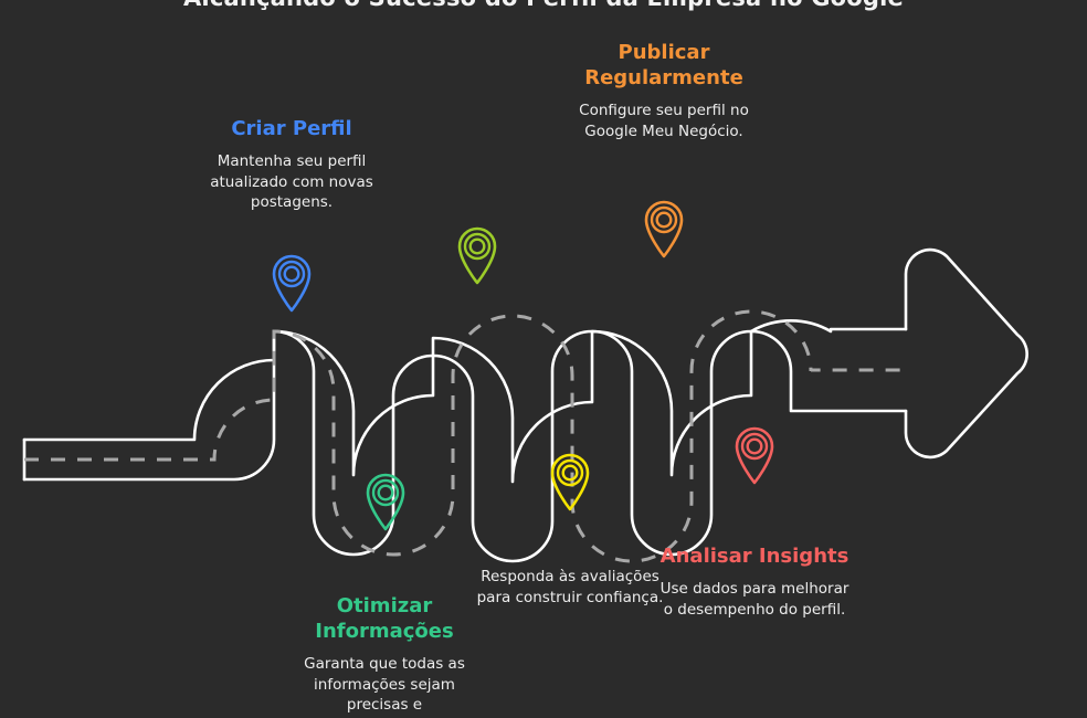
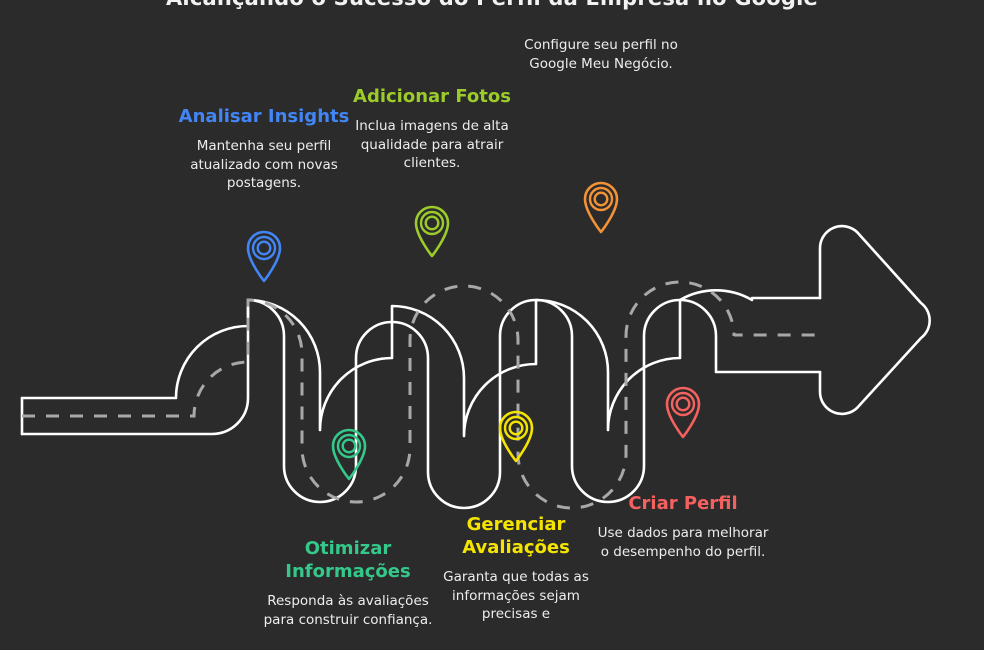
- Criar Perfil
+ Analisar Insights
  Mantenha seu perfil atualizado com novas postagens.
  Otimizar Informações
- Garanta que todas as informações sejam precisas e
+ Responda às avaliações para construir confiança.
+ Adicionar Fotos
+ Inclua imagens de alta qualidade para atrair clientes.
+ Gerenciar Avaliações
- Responda às avaliações para construir confiança.
+ Garanta que todas as informações sejam precisas e
- Publicar Regularmente
  Configure seu perfil no Google Meu Negócio.
- Analisar Insights
+ Criar Perfil
  Use dados para melhorar o desempenho do perfil.
